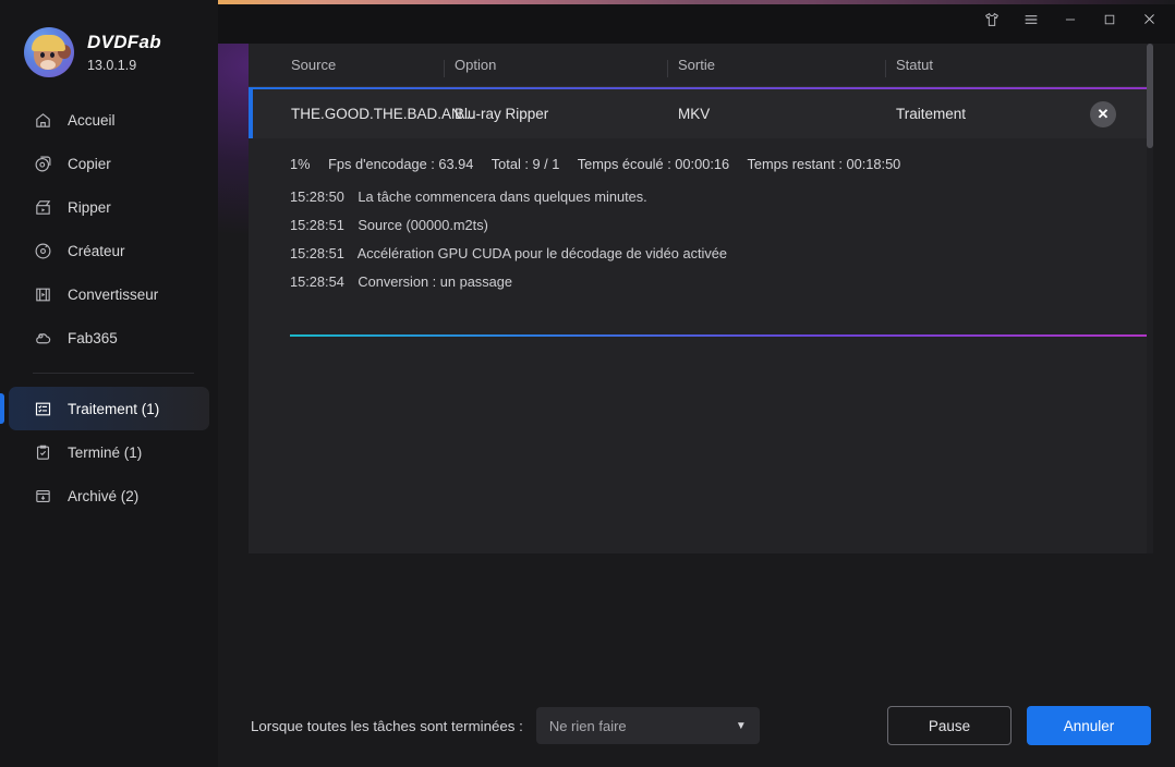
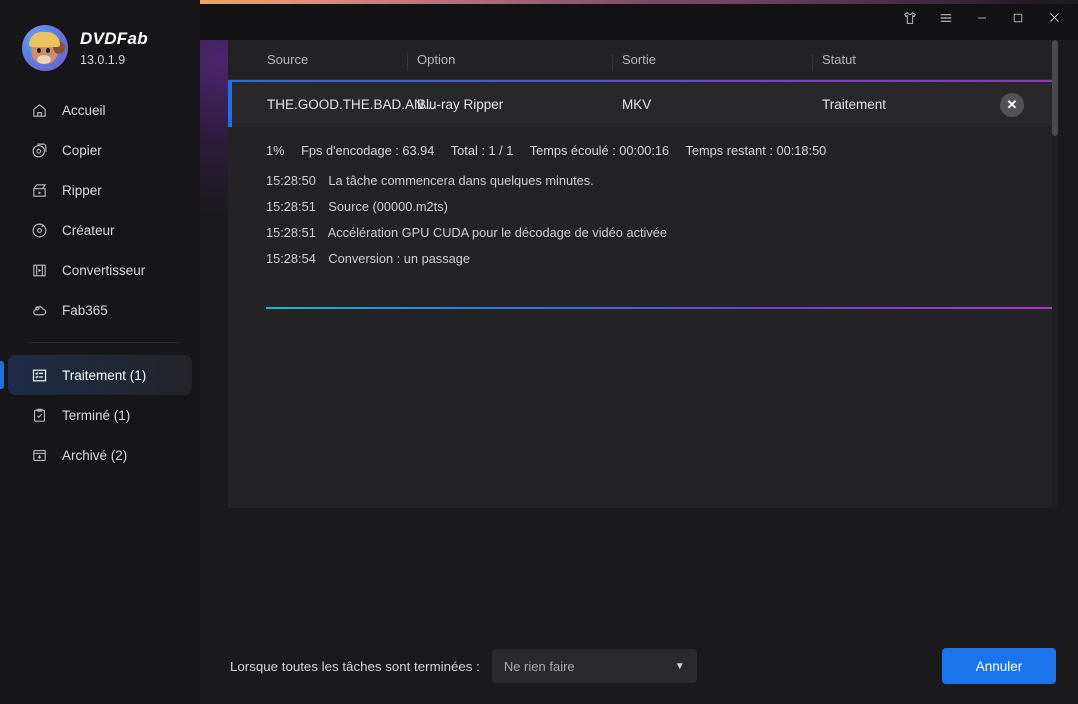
  DVDFab
  13.0.1.9
  Accueil
  Copier
  Ripper
  Créateur
  Convertisseur
  Fab365
  Traitement (1)
  Terminé (1)
  Archivé (2)
  Source
  Option
  Sortie
  Statut
  THE.GOOD.THE.BAD.AN...
  Blu-ray Ripper
  MKV
  Traitement
  ✕
- 1% Fps d'encodage : 63.94 Total : 9 / 1 Temps écoulé : 00:00:16 Temps restant : 00:18:50
+ 1% Fps d'encodage : 63.94 Total : 1 / 1 Temps écoulé : 00:00:16 Temps restant : 00:18:50
  15:28:50 La tâche commencera dans quelques minutes.
  15:28:51 Source (00000.m2ts)
  15:28:51 Accélération GPU CUDA pour le décodage de vidéo activée
  15:28:54 Conversion : un passage
  Lorsque toutes les tâches sont terminées :
  Ne rien faire
  ▼
- Pause
  Annuler
